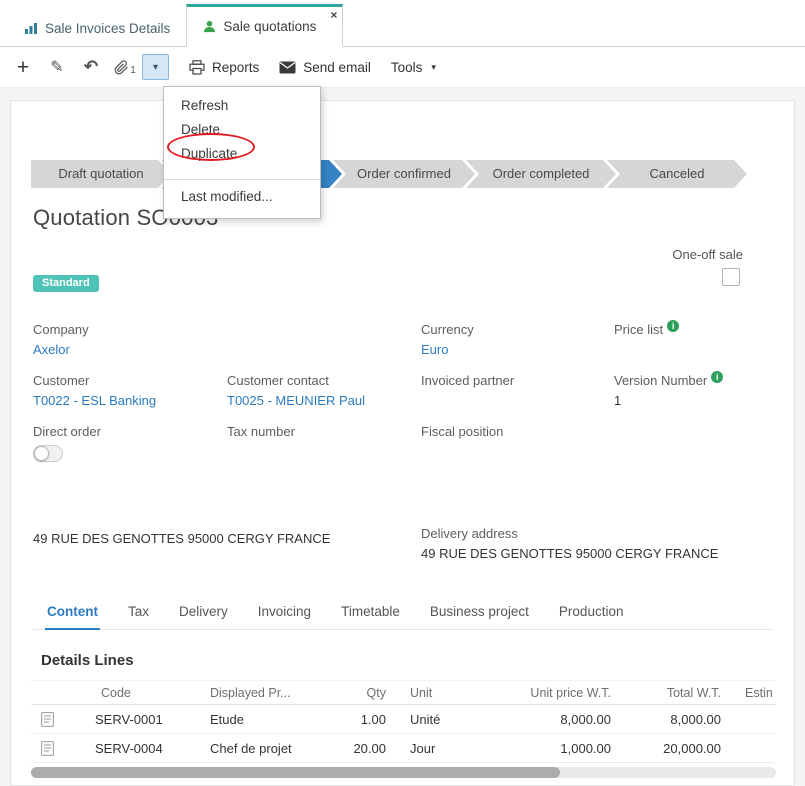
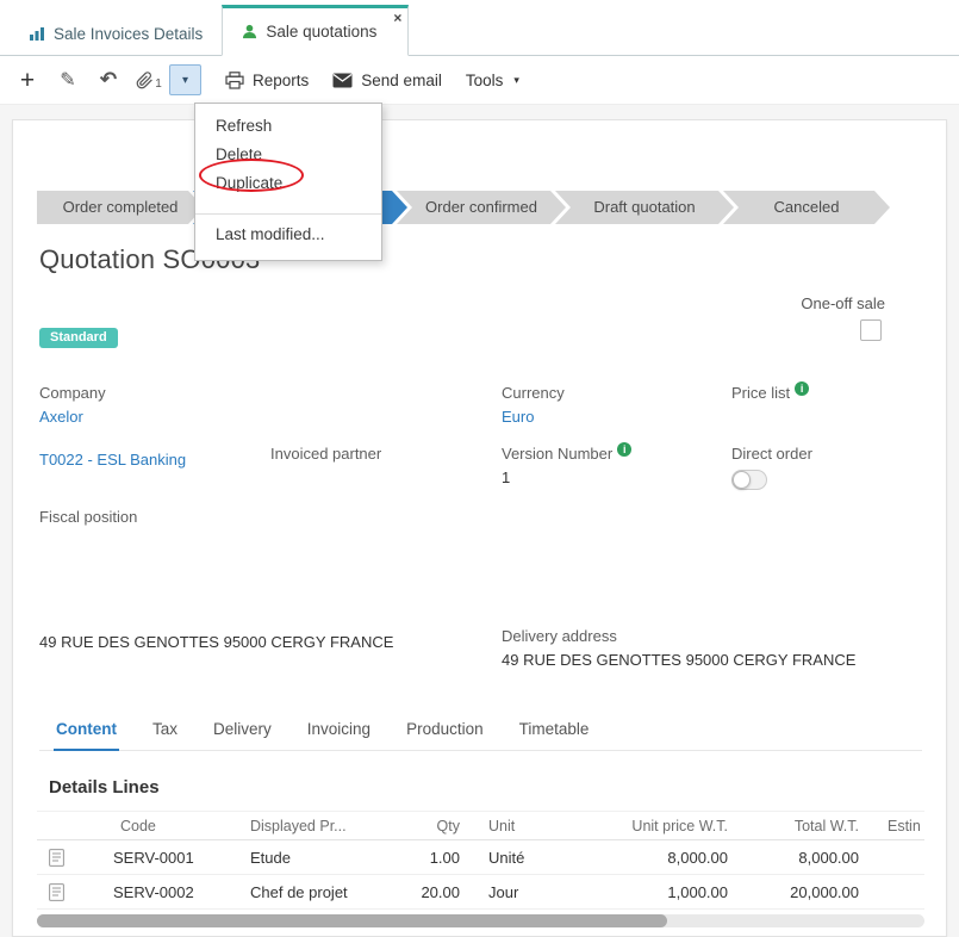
  Sale Invoices Details
  Sale quotations
  ×
  +
  ✎
  ↶
  1
  ▾
  Reports
  Send email
  Tools
  ▾
- Draft quotation
+ Order completed
  Order confirmed
- Order completed
+ Draft quotation
  Canceled
  Quotation SO
  One-off sale
  Standard
  Company
  Axelor
  Currency
  Euro
  Price list
  i
- Customer
  T0022 - ESL Banking
- Customer contact
- T0025 - MEUNIER Paul
  Invoiced partner
  Version Number
  i
  1
  Direct order
- Tax number
  Fiscal position
  49 RUE DES GENOTTES 95000 CERGY FRANCE
  Delivery address
  49 RUE DES GENOTTES 95000 CERGY FRANCE
  Content
  Tax
  Delivery
  Invoicing
- Timetable
+ Production
- Business project
- Production
+ Timetable
  Details Lines
  	Code	Displayed Pr...	Qty	Unit	Unit price W.T.	Total W.T.	Estin
  	SERV-0001	Etude	1.00	Unité	8,000.00	8,000.00
- 	SERV-0004	Chef de projet	20.00	Jour	1,000.00	20,000.00
+ 	SERV-0002	Chef de projet	20.00	Jour	1,000.00	20,000.00
  Refresh
  Delete
  Duplicate
  Last modified...
